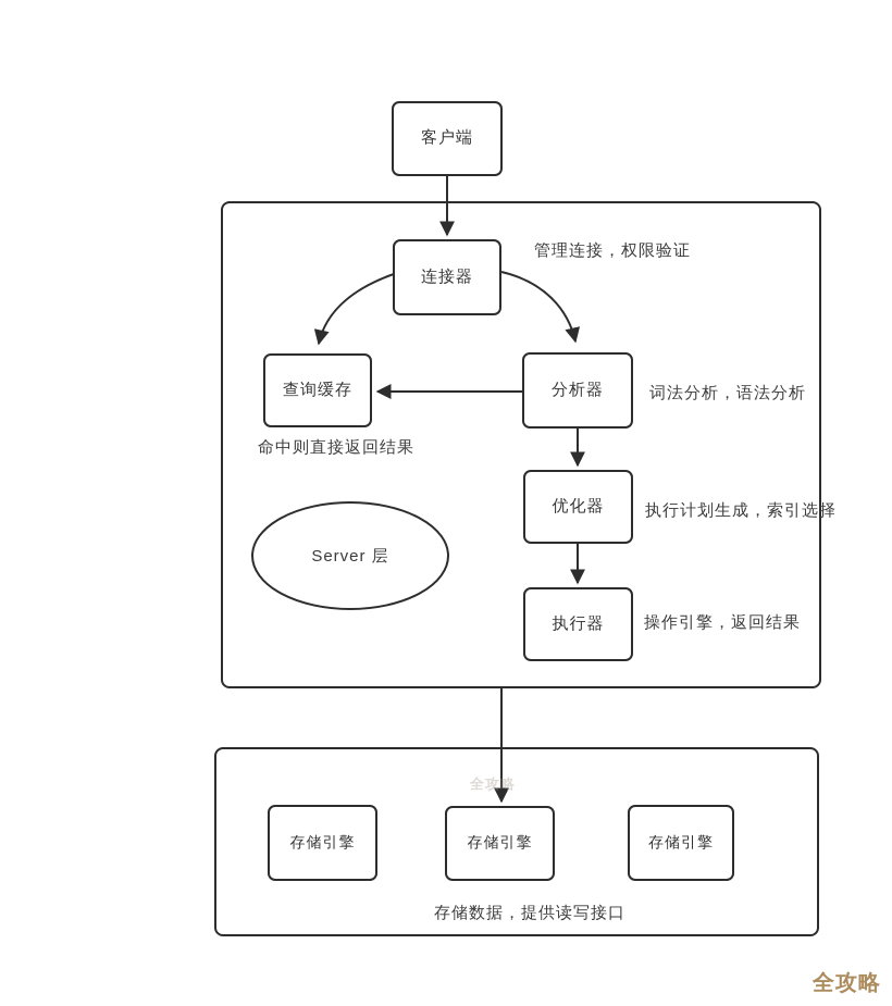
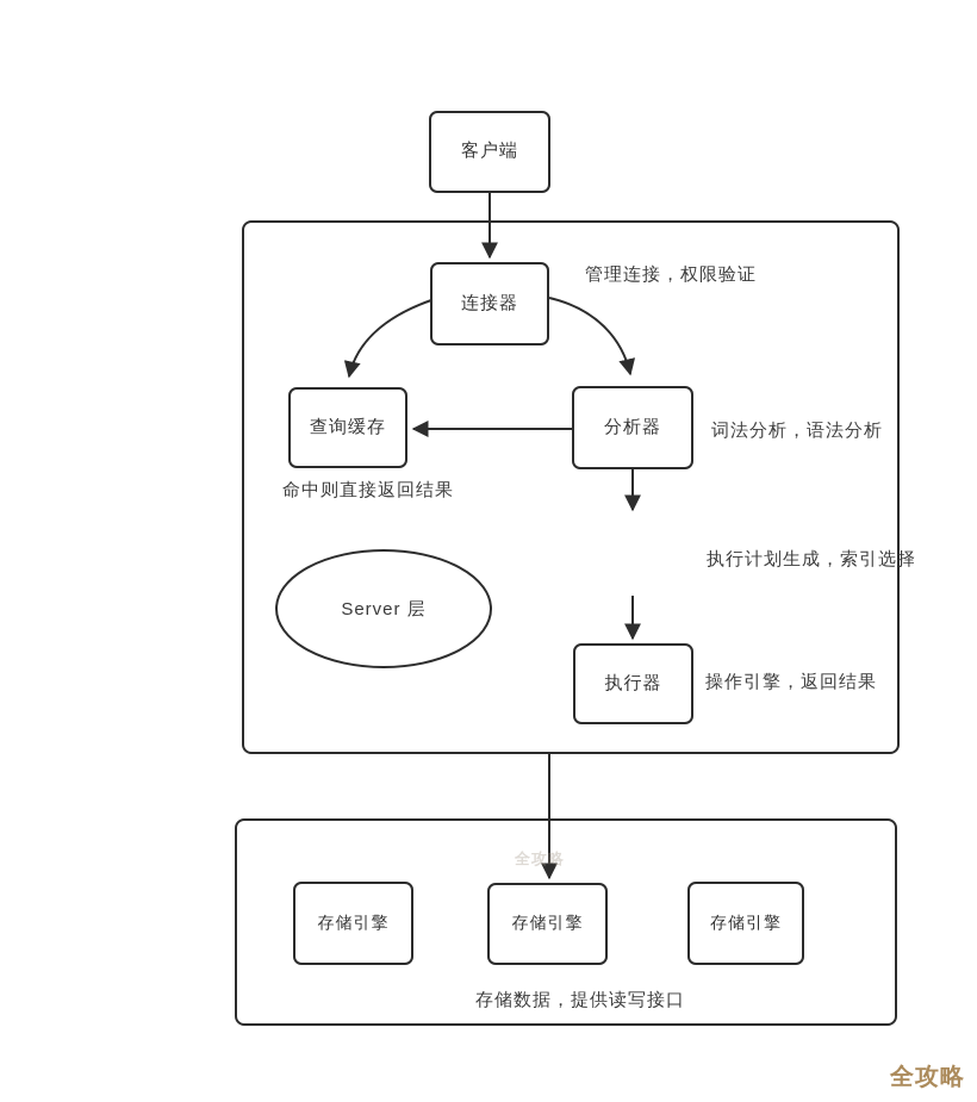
  客户端
  连接器
  查询缓存
  分析器
- 优化器
  执行器
  存储引擎
  存储引擎
  存储引擎
  Server 层
  管理连接，权限验证
  词法分析，语法分析
  执行计划生成，索引选择
  操作引擎，返回结果
  命中则直接返回结果
  存储数据，提供读写接口
  全攻略
  全攻略
